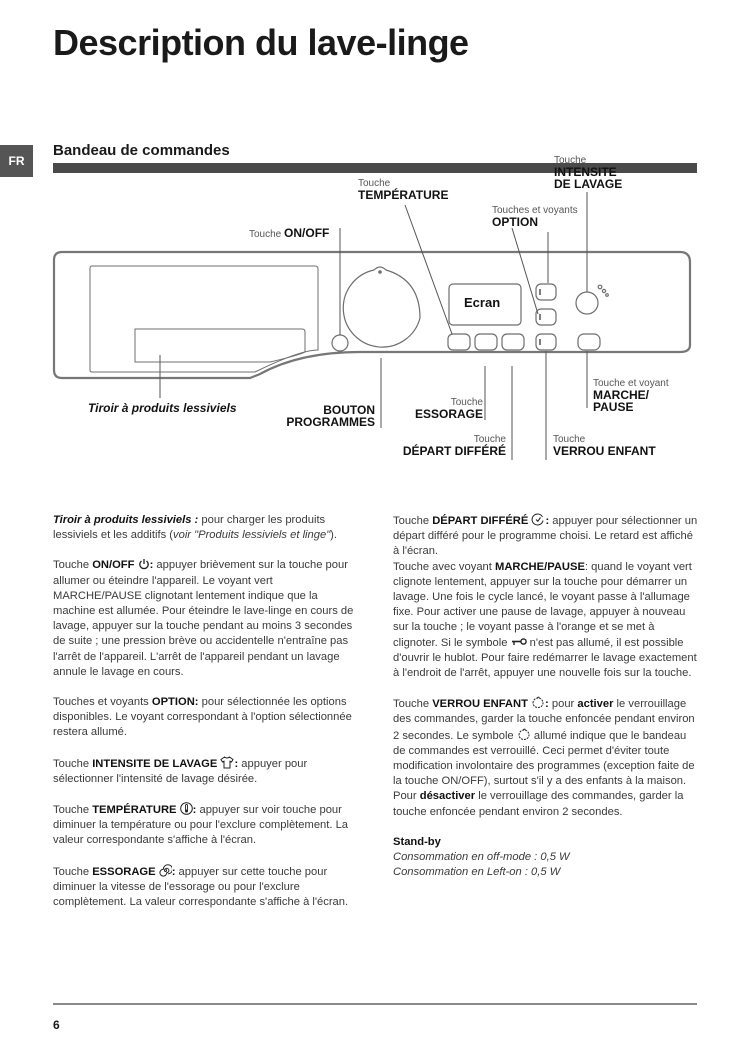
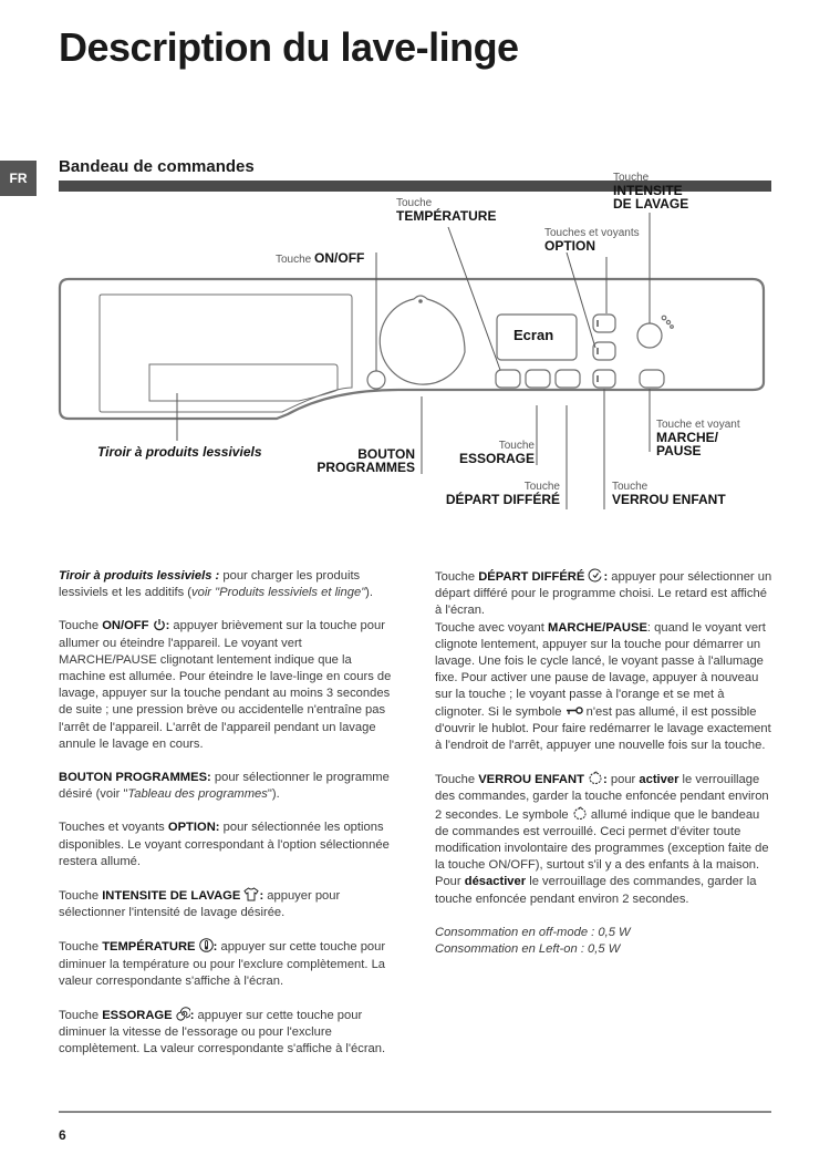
  Description du lave-linge
  FR
  Bandeau de commandes
  Touche ON/OFF
  Touche
  TEMPÉRATURE
  Touches et voyants
  OPTION
  Touche
  INTENSITE
  DE LAVAGE
  Tiroir à produits lessiviels
  BOUTON
  PROGRAMMES
  Touche
  ESSORAGE
  Touche
  DÉPART DIFFÉRÉ
  Touche et voyant
  MARCHE/
  PAUSE
  Touche
  VERROU ENFANT
  Ecran
  Tiroir à produits lessiviels : pour charger les produits lessiviels et les additifs (voir "Produits lessiviels et linge").
  Touche ON/OFF : appuyer brièvement sur la touche pour allumer ou éteindre l'appareil. Le voyant vert MARCHE/PAUSE clignotant lentement indique que la machine est allumée. Pour éteindre le lave-linge en cours de lavage, appuyer sur la touche pendant au moins 3 secondes de suite ; une pression brève ou accidentelle n'entraîne pas l'arrêt de l'appareil. L'arrêt de l'appareil pendant un lavage annule le lavage en cours.
+ BOUTON PROGRAMMES: pour sélectionner le programme désiré (voir "Tableau des programmes").
  Touches et voyants OPTION: pour sélectionnée les options disponibles. Le voyant correspondant à l'option sélectionnée restera allumé.
  Touche INTENSITE DE LAVAGE : appuyer pour sélectionner l'intensité de lavage désirée.
- Touche TEMPÉRATURE : appuyer sur voir touche pour diminuer la température ou pour l'exclure complètement. La valeur correspondante s'affiche à l'écran.
+ Touche TEMPÉRATURE : appuyer sur cette touche pour diminuer la température ou pour l'exclure complètement. La valeur correspondante s'affiche à l'écran.
  Touche ESSORAGE : appuyer sur cette touche pour diminuer la vitesse de l'essorage ou pour l'exclure complètement. La valeur correspondante s'affiche à l'écran.
  Touche DÉPART DIFFÉRÉ : appuyer pour sélectionner un départ différé pour le programme choisi. Le retard est affiché à l'écran.
  Touche avec voyant MARCHE/PAUSE: quand le voyant vert clignote lentement, appuyer sur la touche pour démarrer un lavage. Une fois le cycle lancé, le voyant passe à l'allumage fixe. Pour activer une pause de lavage, appuyer à nouveau sur la touche ; le voyant passe à l'orange et se met à clignoter. Si le symbole n'est pas allumé, il est possible d'ouvrir le hublot. Pour faire redémarrer le lavage exactement à l'endroit de l'arrêt, appuyer une nouvelle fois sur la touche.
  Touche VERROU ENFANT : pour activer le verrouillage des commandes, garder la touche enfoncée pendant environ 2 secondes. Le symbole allumé indique que le bandeau de commandes est verrouillé. Ceci permet d'éviter toute modification involontaire des programmes (exception faite de la touche ON/OFF), surtout s'il y a des enfants à la maison. Pour désactiver le verrouillage des commandes, garder la touche enfoncée pendant environ 2 secondes.
- Stand-by
  Consommation en off-mode : 0,5 W
  Consommation en Left-on : 0,5 W
  6
